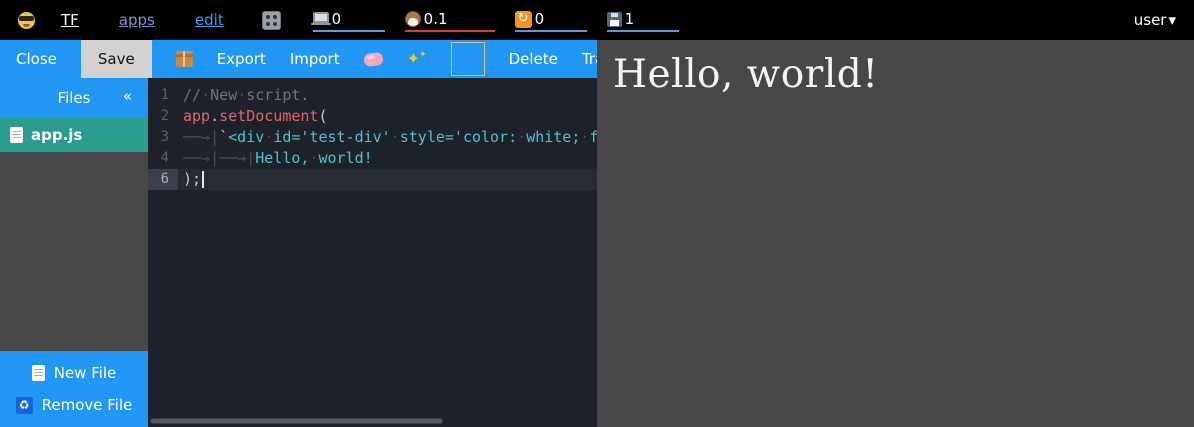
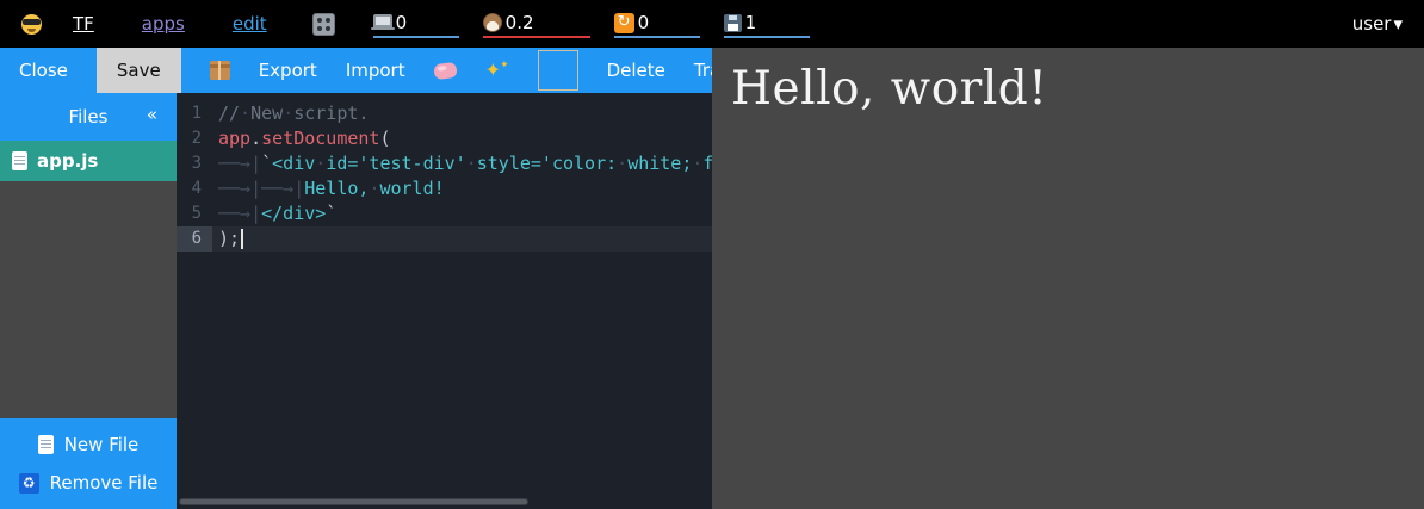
  TF
  apps
  edit
  0
- 0.1
+ 0.2
  0
  1
  user
  ▾
  Close
  Save
  Export
  Import
  Delete
  Files
  «
  app.js
  New File
  Remove File
  1
  //·New·script.
  2
  app.setDocument(
  3
  ──→|`<div·id='test-div'·style='color:·white;·f
  4
  ──→|──→|Hello,·world!
+ 5
+ ──→|</div>`
  6
  );
  Hello, world!
